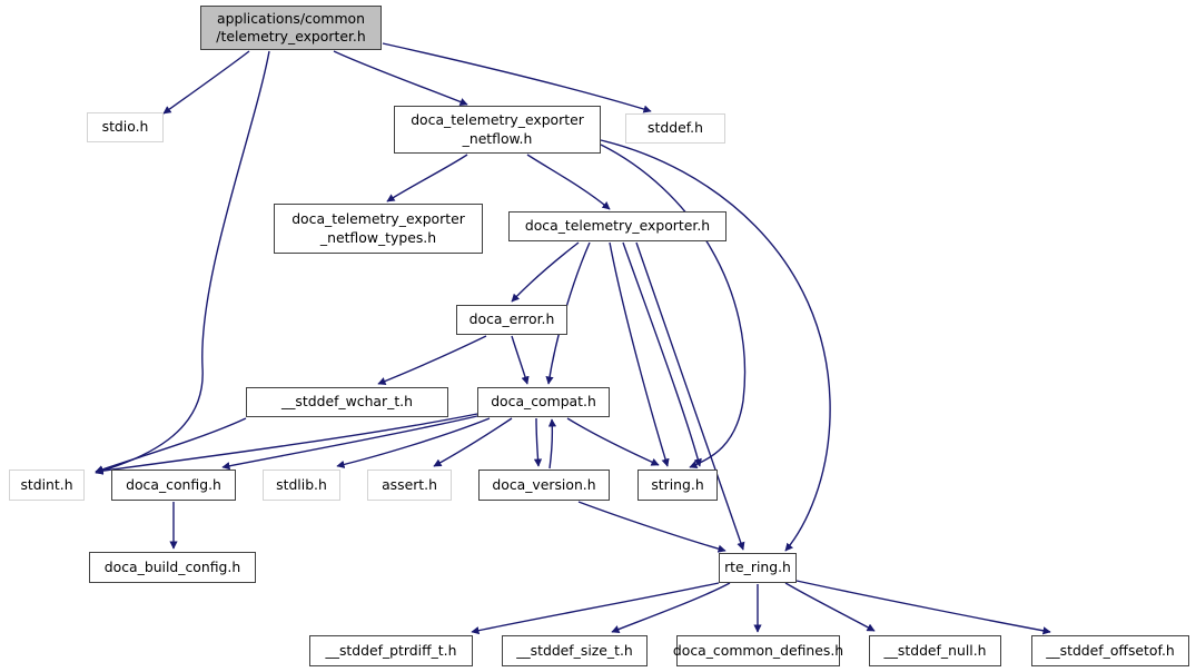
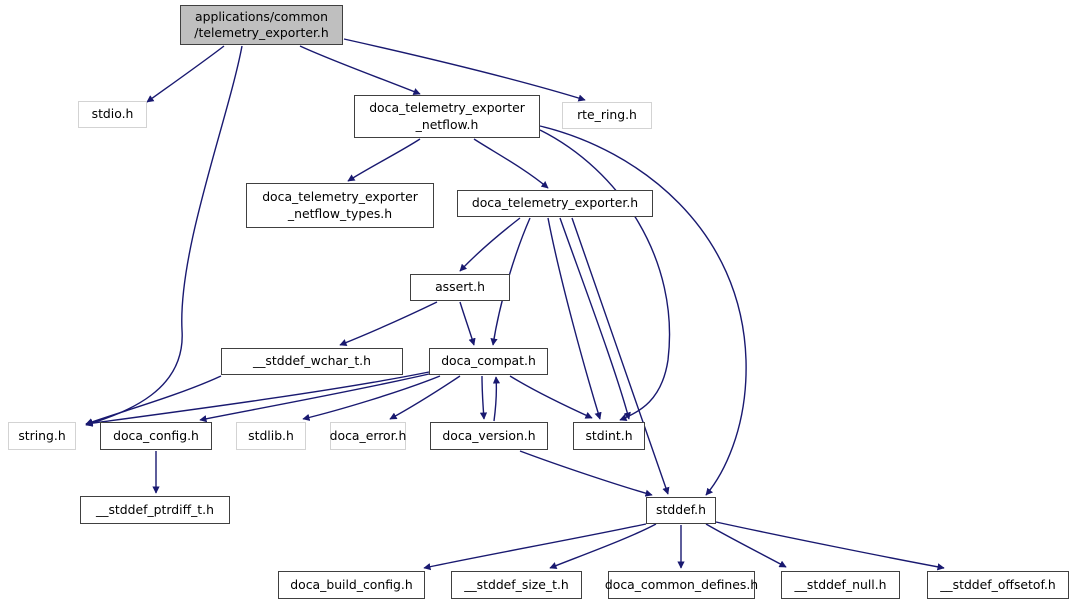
  applications/common
  /telemetry_exporter.h
  stdio.h
  doca_telemetry_exporter
  _netflow.h
- stddef.h
+ rte_ring.h
  doca_telemetry_exporter
  _netflow_types.h
  doca_telemetry_exporter.h
- doca_error.h
+ assert.h
  __stddef_wchar_t.h
  doca_compat.h
- stdint.h
+ string.h
  doca_config.h
  stdlib.h
- assert.h
+ doca_error.h
  doca_version.h
- string.h
+ stdint.h
- doca_build_config.h
+ __stddef_ptrdiff_t.h
- rte_ring.h
+ stddef.h
- __stddef_ptrdiff_t.h
+ doca_build_config.h
  __stddef_size_t.h
  doca_common_defines.h
  __stddef_null.h
  __stddef_offsetof.h
